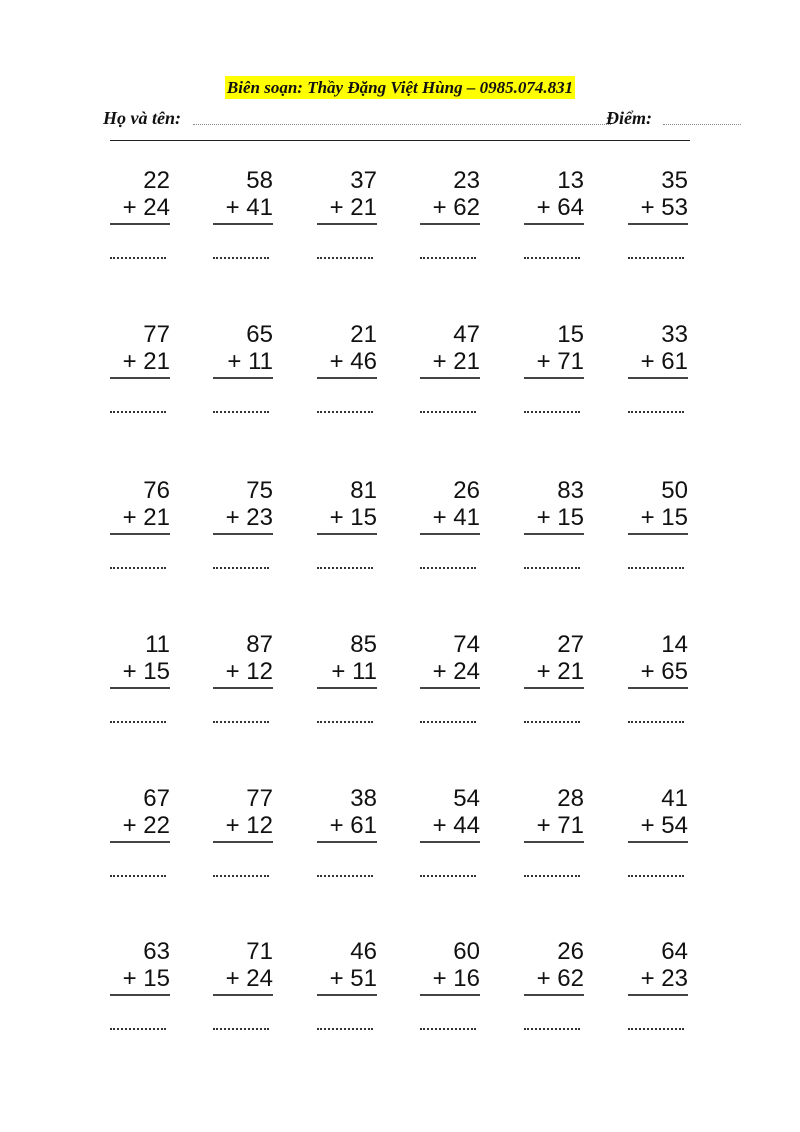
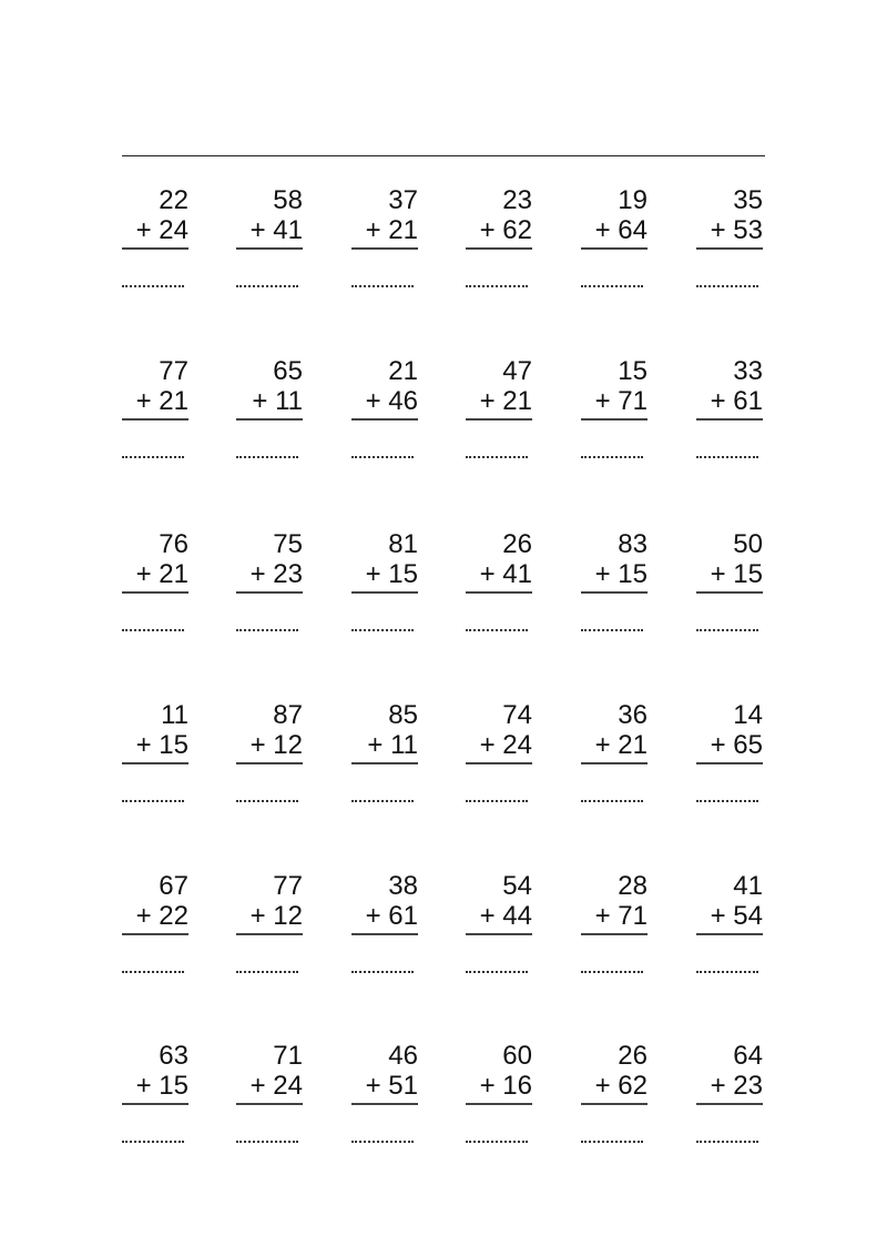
- Biên soạn: Thầy Đặng Việt Hùng – 0985.074.831
- Họ và tên:
- Điểm:
  22
  + 24
  58
  + 41
  37
  + 21
  23
  + 62
- 13
+ 19
  + 64
  35
  + 53
  77
  + 21
  65
  + 11
  21
  + 46
  47
  + 21
  15
  + 71
  33
  + 61
  76
  + 21
  75
  + 23
  81
  + 15
  26
  + 41
  83
  + 15
  50
  + 15
  11
  + 15
  87
  + 12
  85
  + 11
  74
  + 24
- 27
+ 36
  + 21
  14
  + 65
  67
  + 22
  77
  + 12
  38
  + 61
  54
  + 44
  28
  + 71
  41
  + 54
  63
  + 15
  71
  + 24
  46
  + 51
  60
  + 16
  26
  + 62
  64
  + 23
